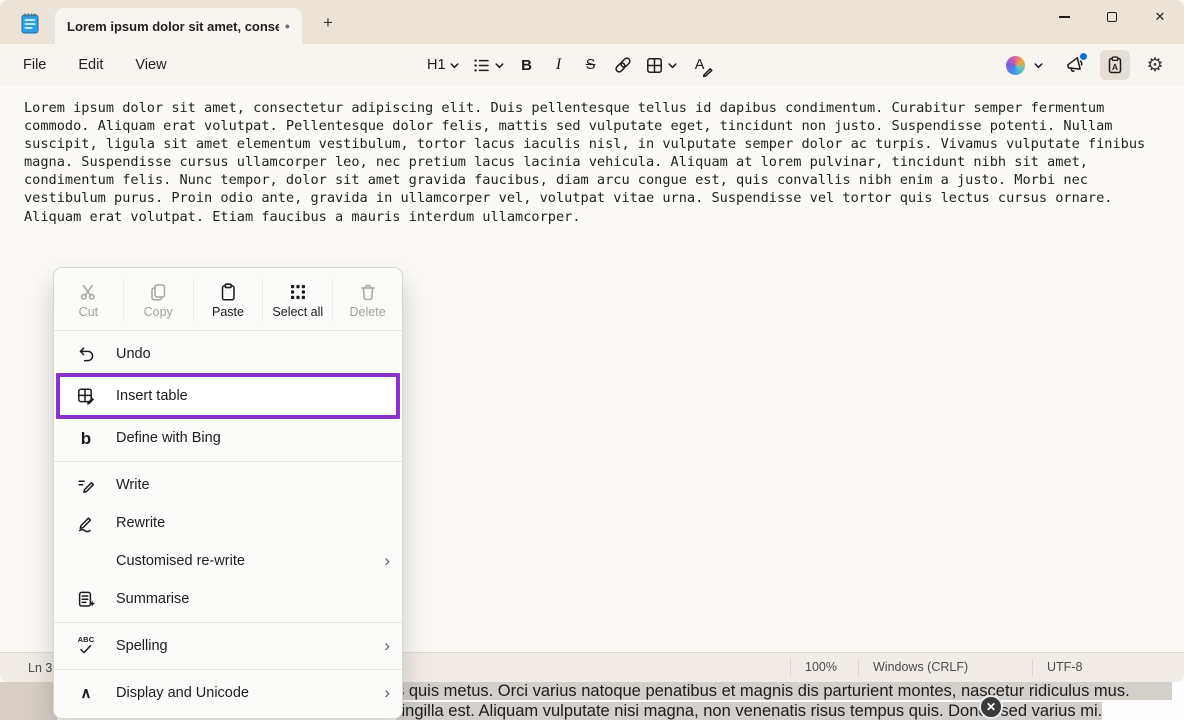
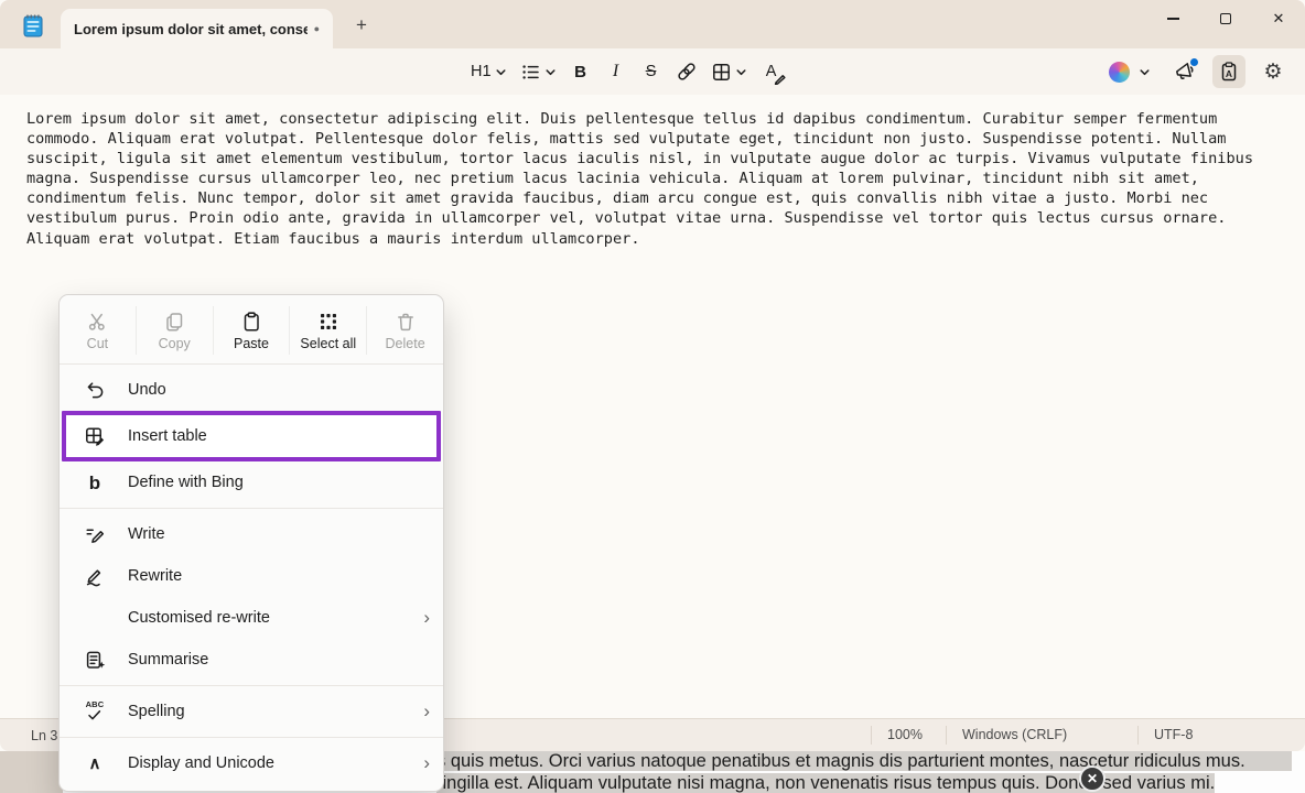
  quis metus. Orci varius natoque penatibus et magnis dis parturient montes, nascetur ridiculus mus.
  ingilla est. Aliquam vulputate nisi magna, non venenatis risus tempus quis. Don sed varius mi.
  ✕
  Lorem ipsum dolor sit amet, cons
  ●
  +
  ✕
- File
- Edit
- View
  H1
  B
  I
  S
  A
  A
  ⚙
  Lorem ipsum dolor sit amet, consectetur adipiscing elit. Duis pellentesque tellus id dapibus condimentum. Curabitur semper fermentum
  commodo. Aliquam erat volutpat. Pellentesque dolor felis, mattis sed vulputate eget, tincidunt non justo. Suspendisse potenti. Nullam
- suscipit, ligula sit amet elementum vestibulum, tortor lacus iaculis nisl, in vulputate semper dolor ac turpis. Vivamus vulputate finibus
+ suscipit, ligula sit amet elementum vestibulum, tortor lacus iaculis nisl, in vulputate augue dolor ac turpis. Vivamus vulputate finibus
  magna. Suspendisse cursus ullamcorper leo, nec pretium lacus lacinia vehicula. Aliquam at lorem pulvinar, tincidunt nibh sit amet,
- condimentum felis. Nunc tempor, dolor sit amet gravida faucibus, diam arcu congue est, quis convallis nibh enim a justo. Morbi nec
+ condimentum felis. Nunc tempor, dolor sit amet gravida faucibus, diam arcu congue est, quis convallis nibh vitae a justo. Morbi nec
  vestibulum purus. Proin odio ante, gravida in ullamcorper vel, volutpat vitae urna. Suspendisse vel tortor quis lectus cursus ornare.
  Aliquam erat volutpat. Etiam faucibus a mauris interdum ullamcorper.
  Ln 3
  100%
  Windows (CRLF)
  UTF-8
  Cut
  Copy
  Paste
  Select all
  Delete
  Undo
  Insert table
  b
  Define with Bing
  Write
  Rewrite
  Customised re-write
  ›
  Summarise
  ABC
  Spelling
  ›
  ∧
  Display and Unicode
  ›
